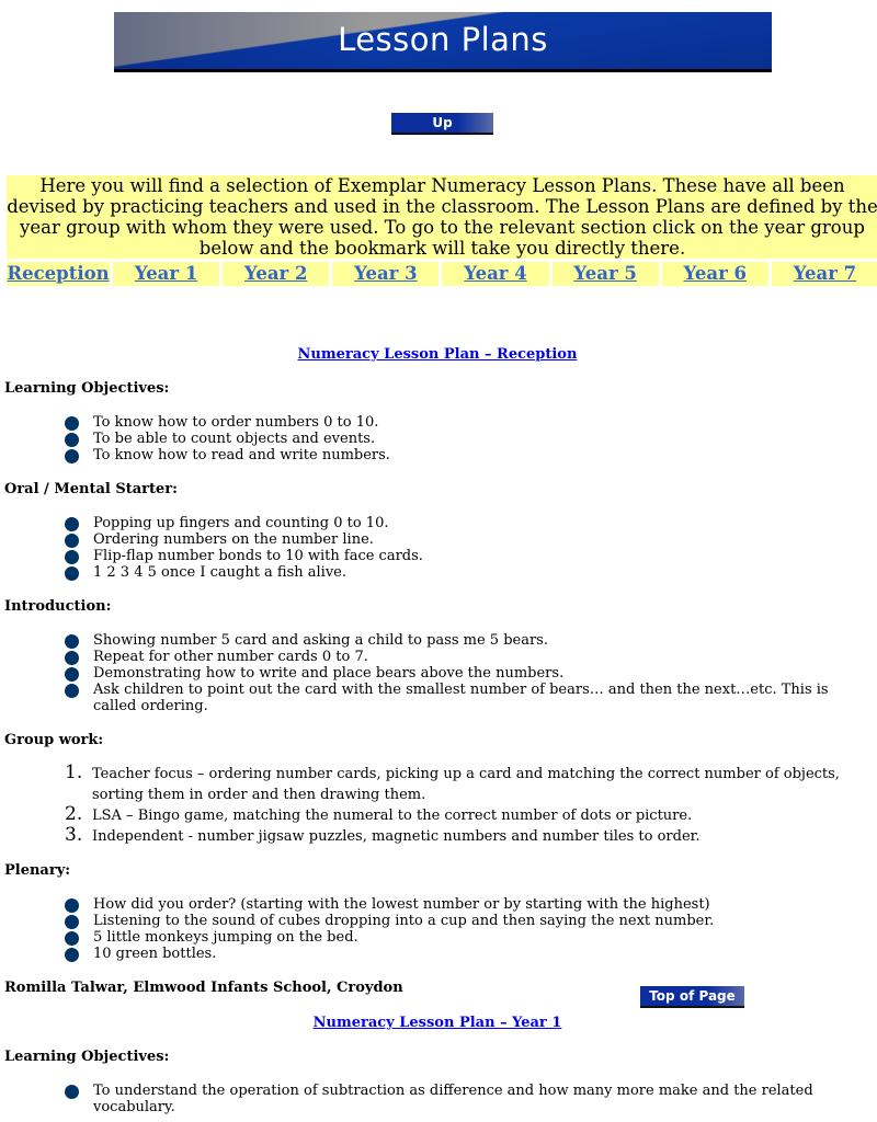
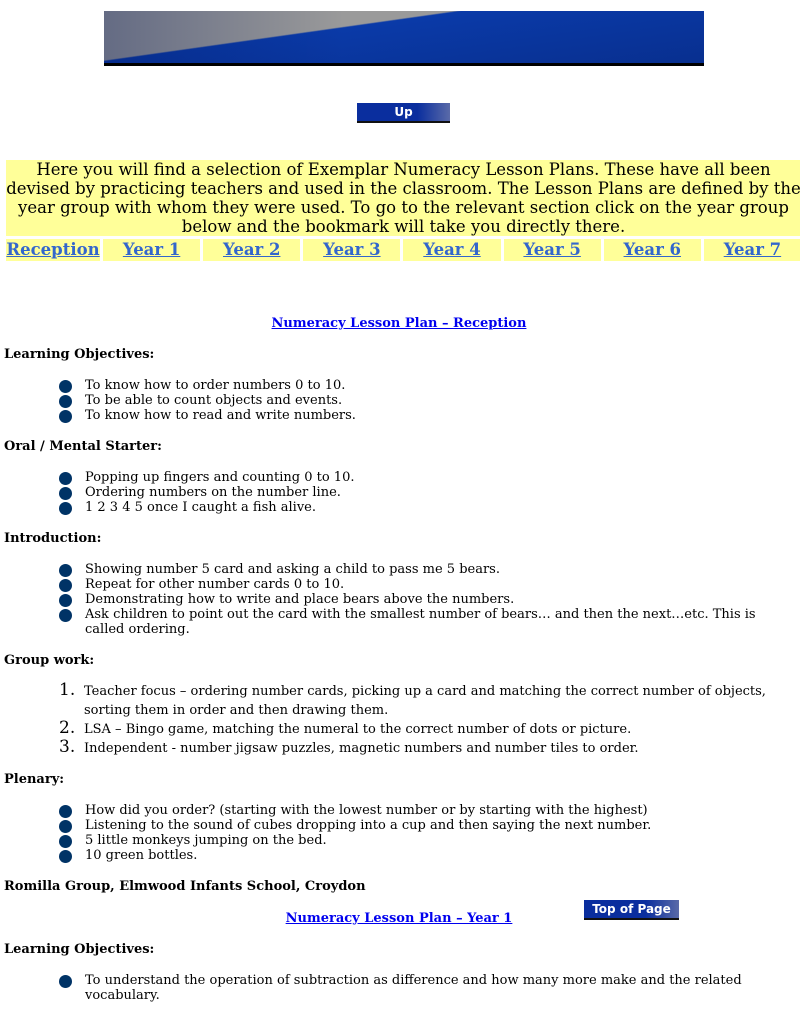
- Lesson Plans
  Up
  Here you will find a selection of Exemplar Numeracy Lesson Plans. These have all been devised by practicing teachers and used in the classroom. The Lesson Plans are defined by the year group with whom they were used. To go to the relevant section click on the year group below and the bookmark will take you directly there.
  Reception
  Year 1
  Year 2
  Year 3
  Year 4
  Year 5
  Year 6
  Year 7
  Numeracy Lesson Plan – Reception
  Learning Objectives:
  To know how to order numbers 0 to 10.
  To be able to count objects and events.
  To know how to read and write numbers.
  Oral / Mental Starter:
  Popping up fingers and counting 0 to 10.
  Ordering numbers on the number line.
- Flip-flap number bonds to 10 with face cards.
  1 2 3 4 5 once I caught a fish alive.
  Introduction:
  Showing number 5 card and asking a child to pass me 5 bears.
- Repeat for other number cards 0 to 7.
+ Repeat for other number cards 0 to 10.
  Demonstrating how to write and place bears above the numbers.
  Ask children to point out the card with the smallest number of bears… and then the next…etc. This is called ordering.
  Group work:
  1.
  Teacher focus – ordering number cards, picking up a card and matching the correct number of objects, sorting them in order and then drawing them.
  2.
  LSA – Bingo game, matching the numeral to the correct number of dots or picture.
  3.
  Independent - number jigsaw puzzles, magnetic numbers and number tiles to order.
  Plenary:
  How did you order? (starting with the lowest number or by starting with the highest)
  Listening to the sound of cubes dropping into a cup and then saying the next number.
  5 little monkeys jumping on the bed.
  10 green bottles.
- Romilla Talwar, Elmwood Infants School, Croydon
+ Romilla Group, Elmwood Infants School, Croydon
  Numeracy Lesson Plan – Year 1
  Learning Objectives:
  To understand the operation of subtraction as difference and how many more make and the related vocabulary.
  Top of Page
